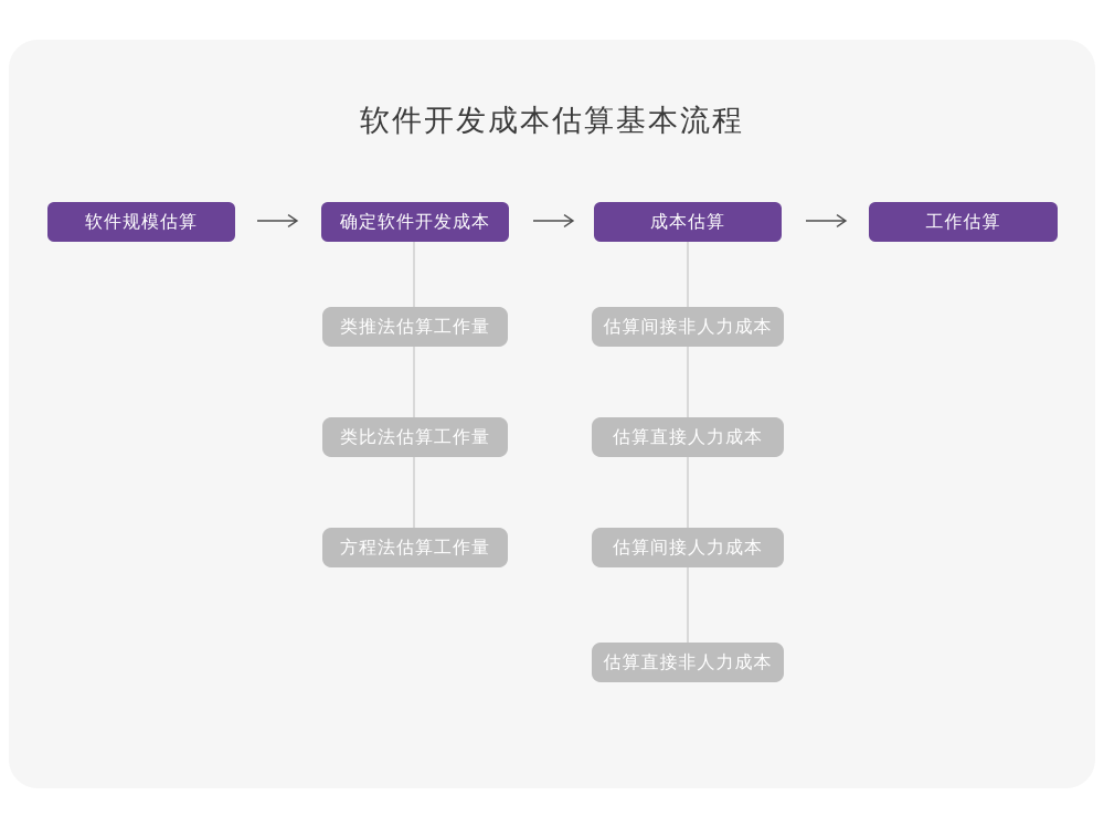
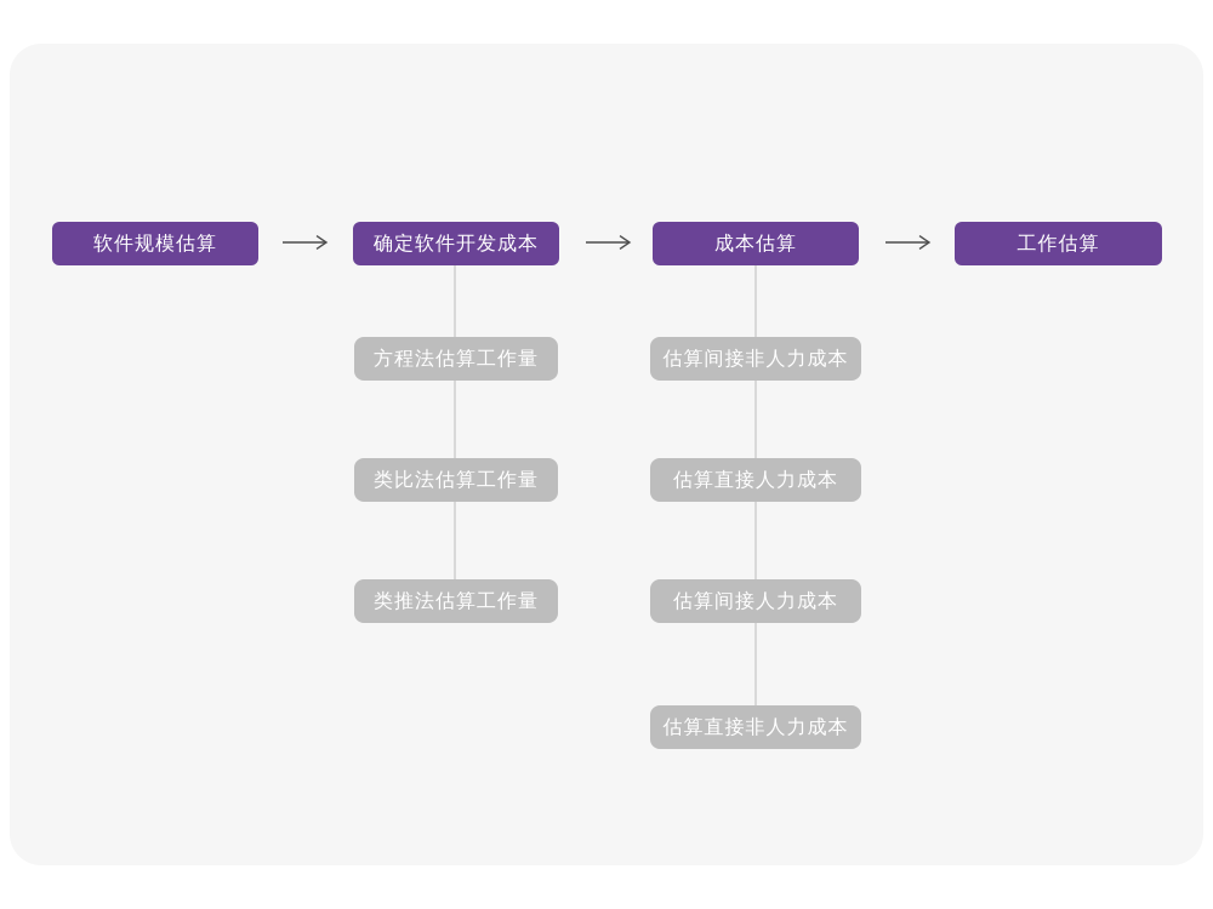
- 软件开发成本估算基本流程
  软件规模估算
  确定软件开发成本
  成本估算
  工作估算
- 类推法估算工作量
+ 方程法估算工作量
  类比法估算工作量
- 方程法估算工作量
+ 类推法估算工作量
  估算间接非人力成本
  估算直接人力成本
  估算间接人力成本
  估算直接非人力成本
